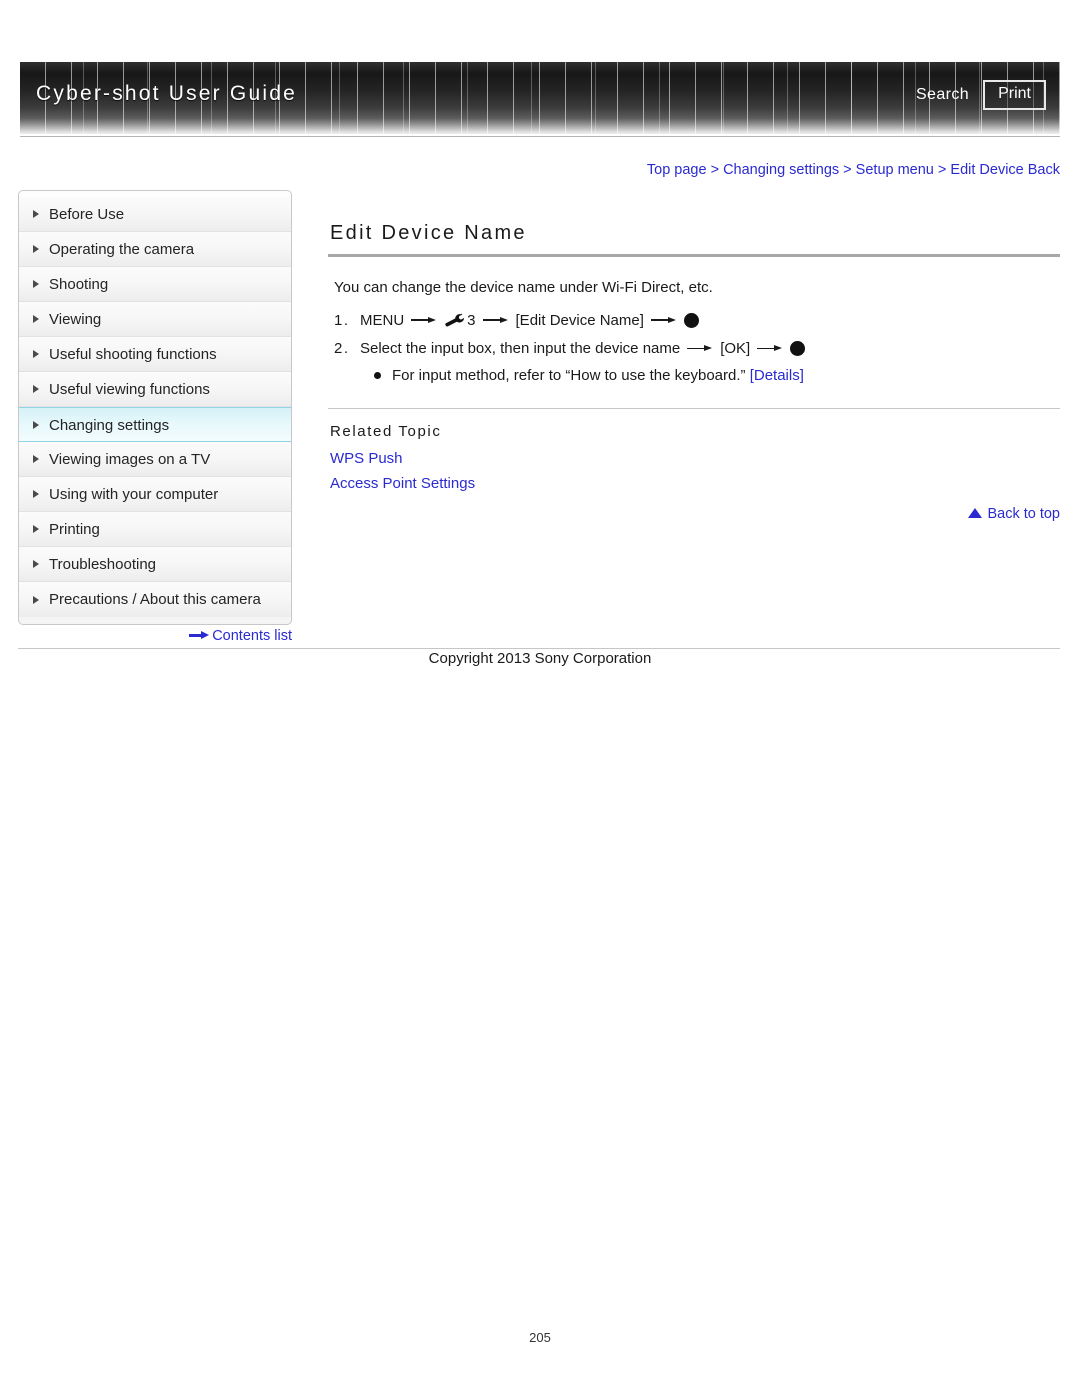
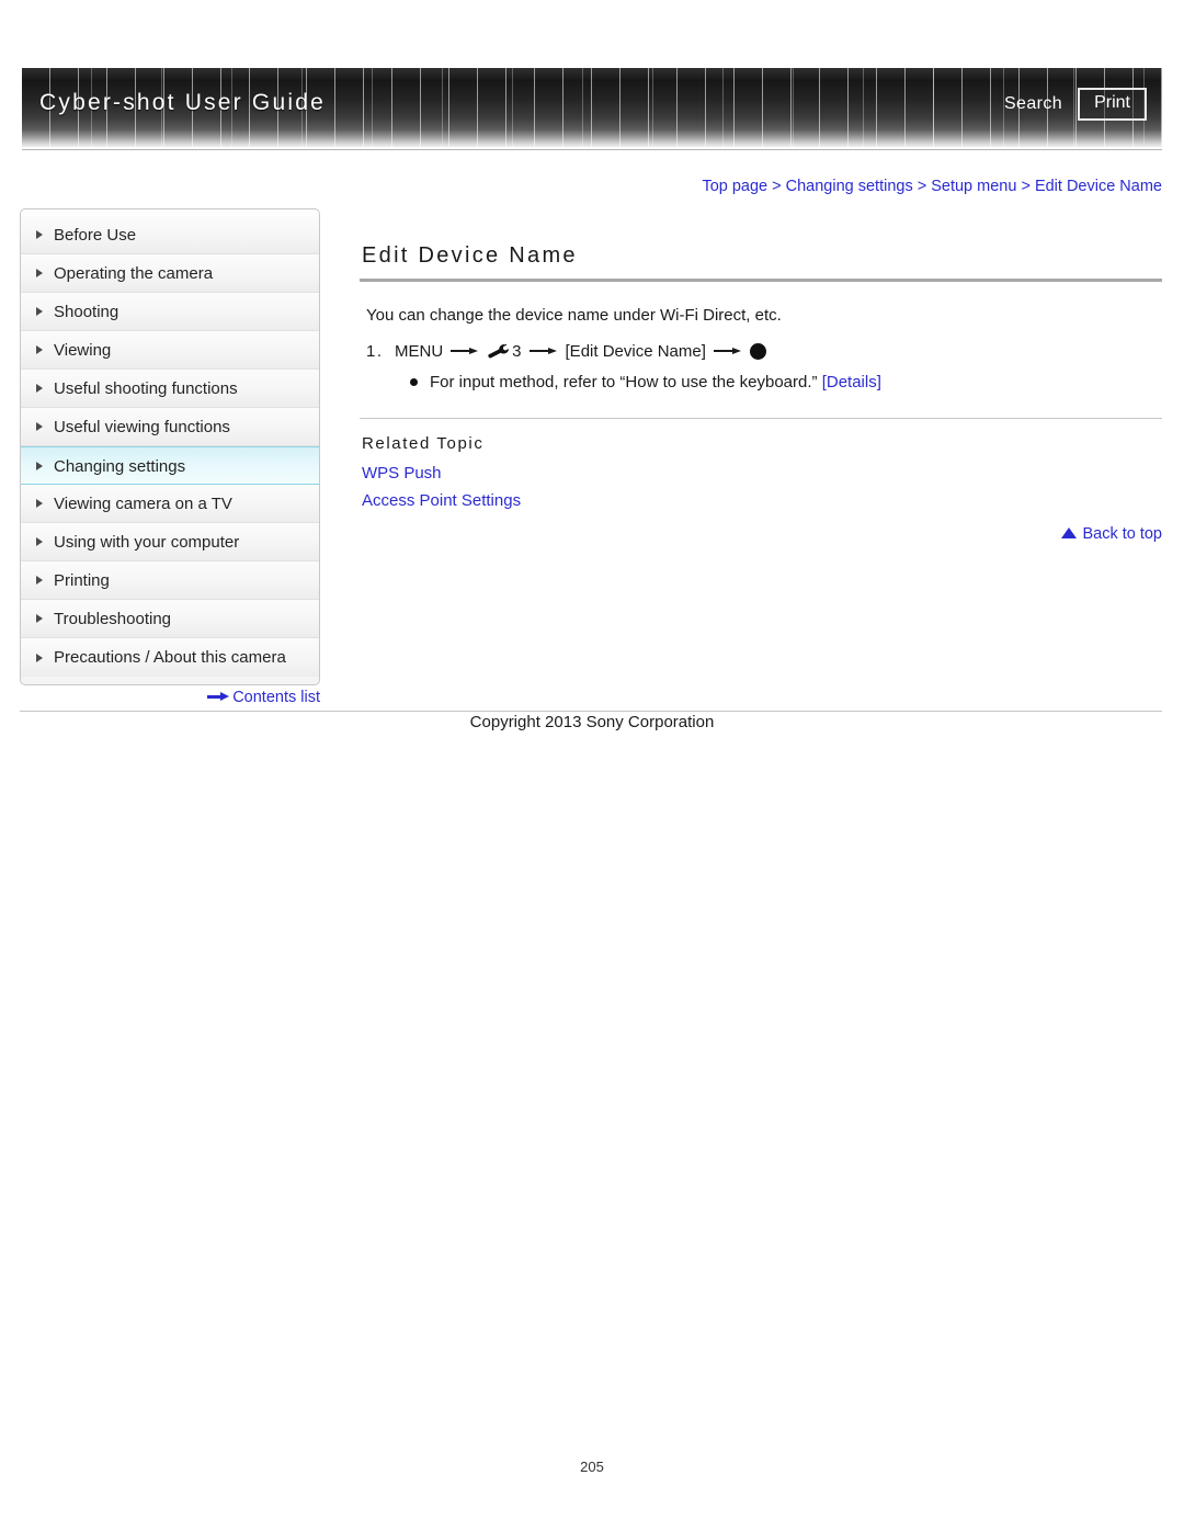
  Cyber-shot User Guide
  Search
  Print
- Top page > Changing settings > Setup menu > Edit Device Back
+ Top page > Changing settings > Setup menu > Edit Device Name
  Before Use
  Operating the camera
  Shooting
  Viewing
  Useful shooting functions
  Useful viewing functions
  Changing settings
- Viewing images on a TV
+ Viewing camera on a TV
  Using with your computer
  Printing
  Troubleshooting
  Precautions / About this camera
  Contents list
  Edit Device Name
  You can change the device name under Wi-Fi Direct, etc.
  1.
  MENU
  3
  [Edit Device Name]
- 2.
- Select the input box, then input the device name
- [OK]
  For input method, refer to “How to use the keyboard.”
  [Details]
  Related Topic
  WPS Push
  Access Point Settings
  Back to top
  Copyright 2013 Sony Corporation
  205
